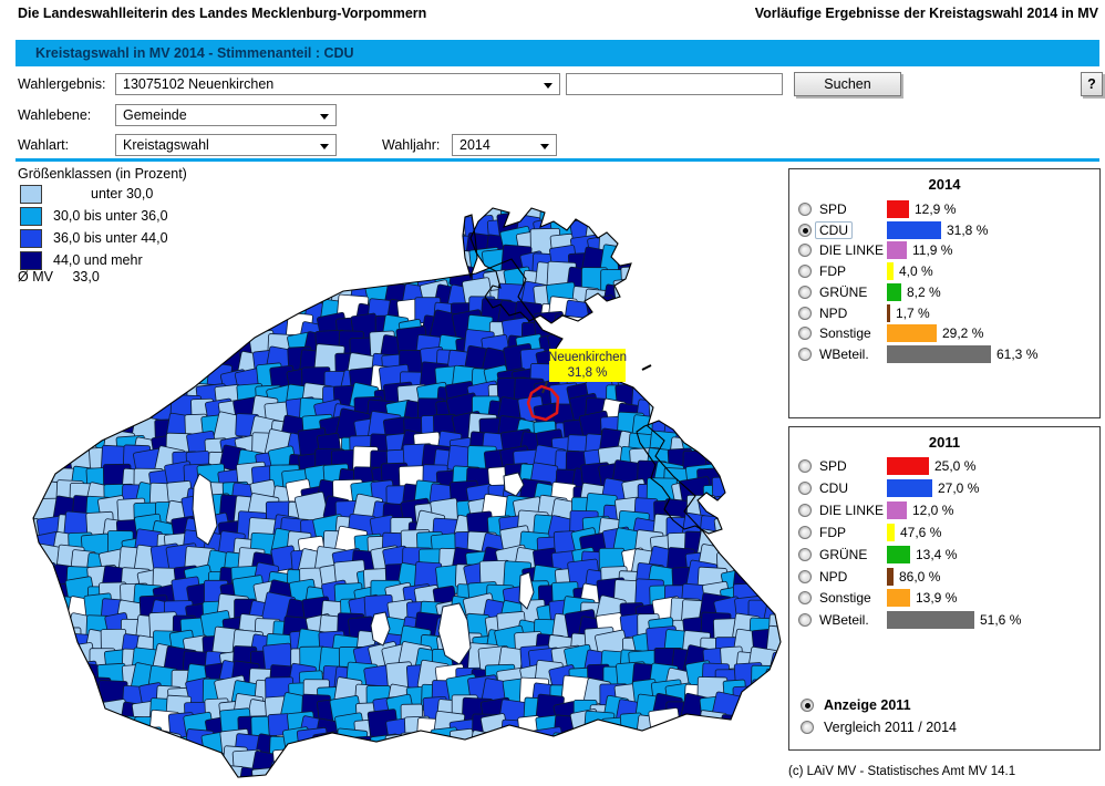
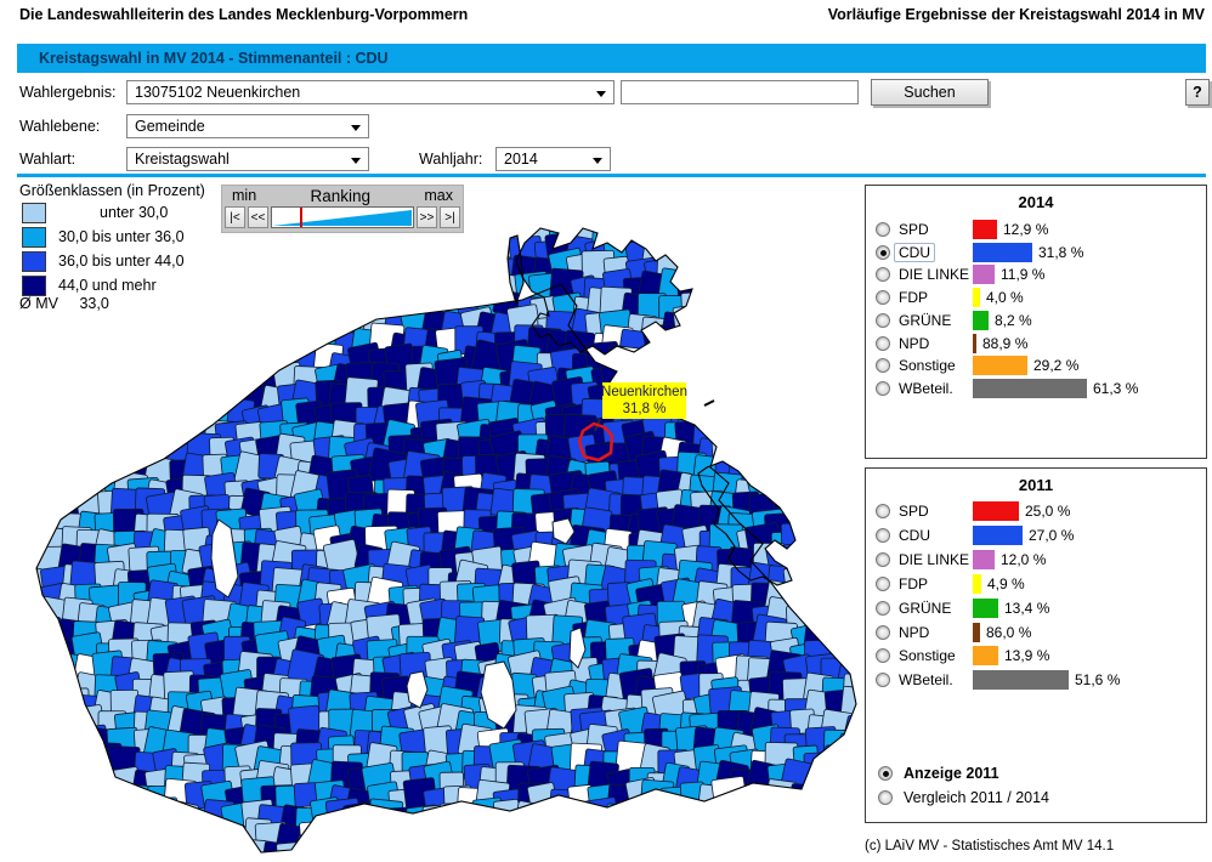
  Die Landeswahlleiterin des Landes Mecklenburg-Vorpommern
  Vorläufige Ergebnisse der Kreistagswahl 2014 in MV
  Kreistagswahl in MV 2014 - Stimmenanteil : CDU
  Wahlergebnis:
  13075102 Neuenkirchen
  Suchen
  ?
  Wahlebene:
  Gemeinde
  Wahlart:
  Kreistagswahl
  Wahljahr:
  2014
  Größenklassen (in Prozent)
  unter 30,0
  30,0 bis unter 36,0
  36,0 bis unter 44,0
  44,0 und mehr
  Ø MV 33,0
+ min
+ Ranking
+ max
+ |<
+ <<
+ >>
+ >|
  Neuenkirchen
  31,8 %
  2014
  SPD
  12,9 %
  CDU
  31,8 %
  DIE LINKE
  11,9 %
  FDP
  4,0 %
  GRÜNE
  8,2 %
  NPD
- 1,7 %
+ 88,9 %
  Sonstige
  29,2 %
  WBeteil.
  61,3 %
  2011
  SPD
  25,0 %
  CDU
  27,0 %
  DIE LINKE
  12,0 %
  FDP
- 47,6 %
+ 4,9 %
  GRÜNE
  13,4 %
  NPD
  86,0 %
  Sonstige
  13,9 %
  WBeteil.
  51,6 %
  Anzeige 2011
  Vergleich 2011 / 2014
  (c) LAiV MV - Statistisches Amt MV 14.1
